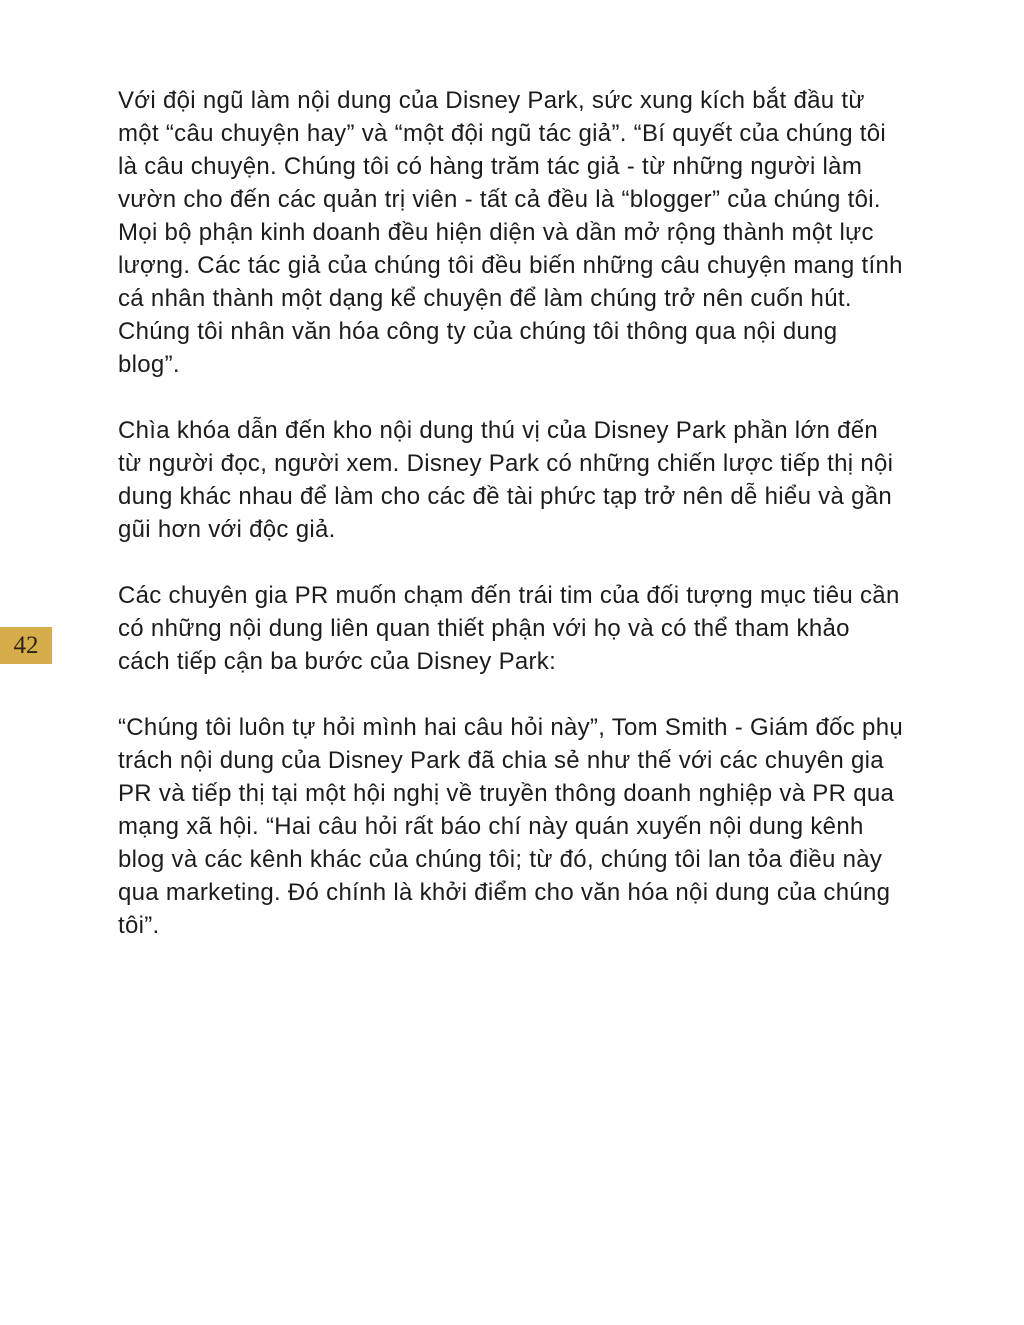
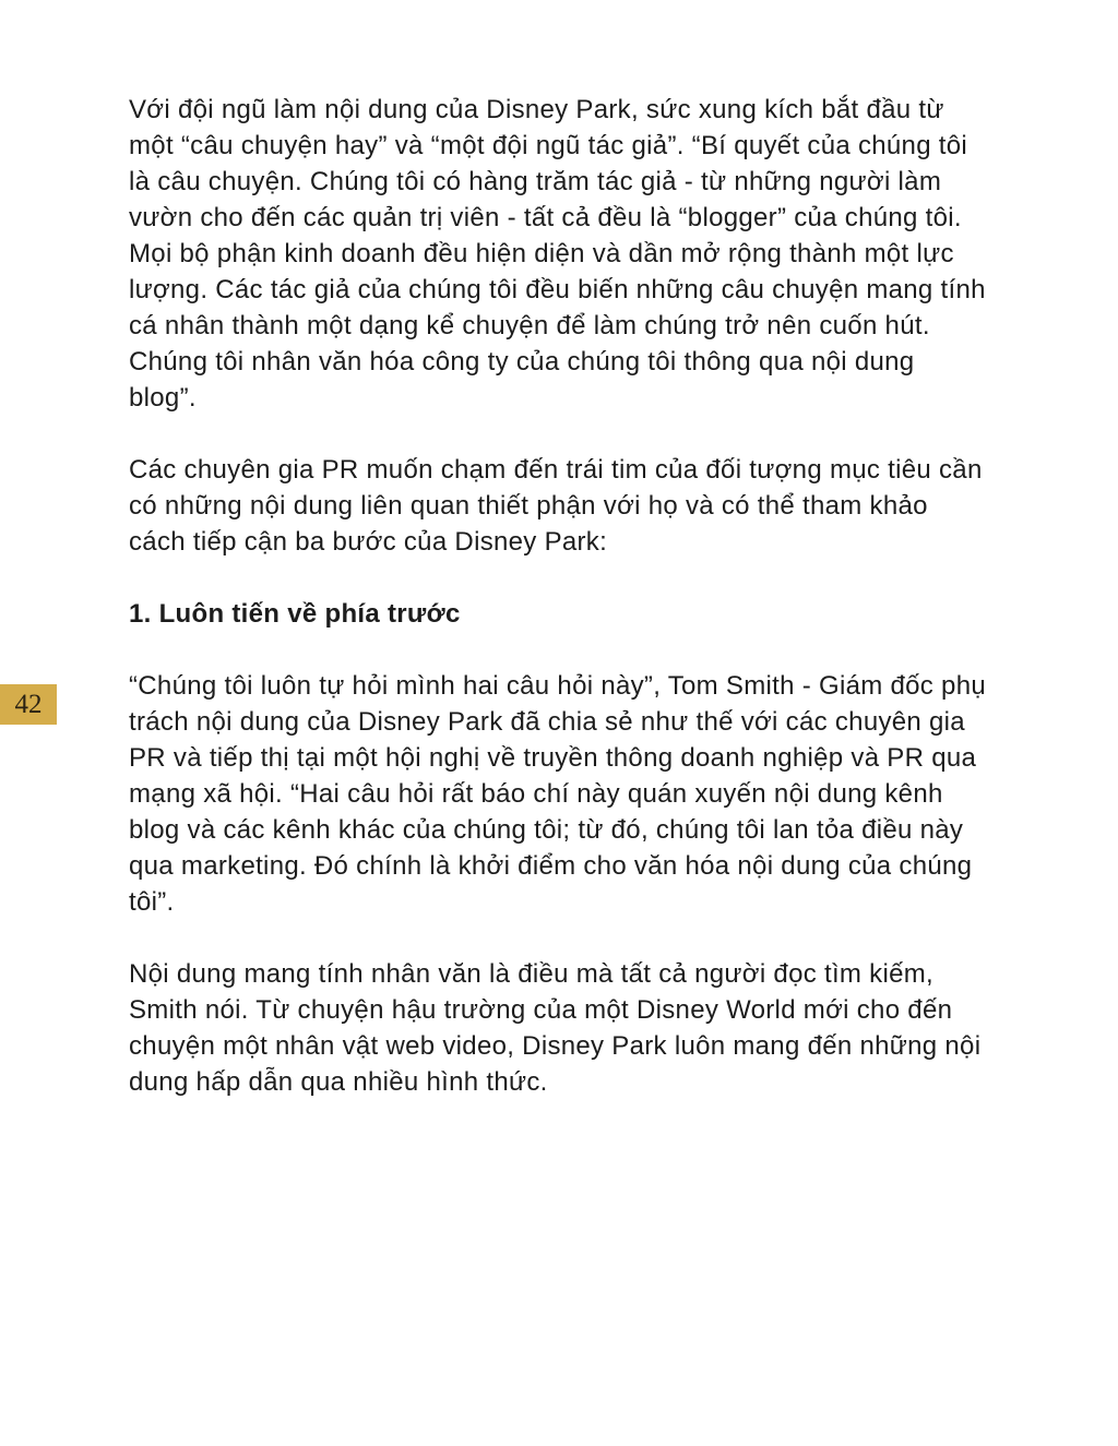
  42
  Với đội ngũ làm nội dung của Disney Park, sức xung kích bắt đầu từ một “câu chuyện hay” và “một đội ngũ tác giả”. “Bí quyết của chúng tôi là câu chuyện. Chúng tôi có hàng trăm tác giả - từ những người làm vườn cho đến các quản trị viên - tất cả đều là “blogger” của chúng tôi. Mọi bộ phận kinh doanh đều hiện diện và dần mở rộng thành một lực lượng. Các tác giả của chúng tôi đều biến những câu chuyện mang tính cá nhân thành một dạng kể chuyện để làm chúng trở nên cuốn hút. Chúng tôi nhân văn hóa công ty của chúng tôi thông qua nội dung blog”.
- Chìa khóa dẫn đến kho nội dung thú vị của Disney Park phần lớn đến từ người đọc, người xem. Disney Park có những chiến lược tiếp thị nội dung khác nhau để làm cho các đề tài phức tạp trở nên dễ hiểu và gần gũi hơn với độc giả.
  Các chuyên gia PR muốn chạm đến trái tim của đối tượng mục tiêu cần có những nội dung liên quan thiết phận với họ và có thể tham khảo cách tiếp cận ba bước của Disney Park:
+ 1. Luôn tiến về phía trước
  “Chúng tôi luôn tự hỏi mình hai câu hỏi này”, Tom Smith - Giám đốc phụ trách nội dung của Disney Park đã chia sẻ như thế với các chuyên gia PR và tiếp thị tại một hội nghị về truyền thông doanh nghiệp và PR qua mạng xã hội. “Hai câu hỏi rất báo chí này quán xuyến nội dung kênh blog và các kênh khác của chúng tôi; từ đó, chúng tôi lan tỏa điều này qua marketing. Đó chính là khởi điểm cho văn hóa nội dung của chúng tôi”.
+ Nội dung mang tính nhân văn là điều mà tất cả người đọc tìm kiếm, Smith nói. Từ chuyện hậu trường của một Disney World mới cho đến chuyện một nhân vật web video, Disney Park luôn mang đến những nội dung hấp dẫn qua nhiều hình thức.
